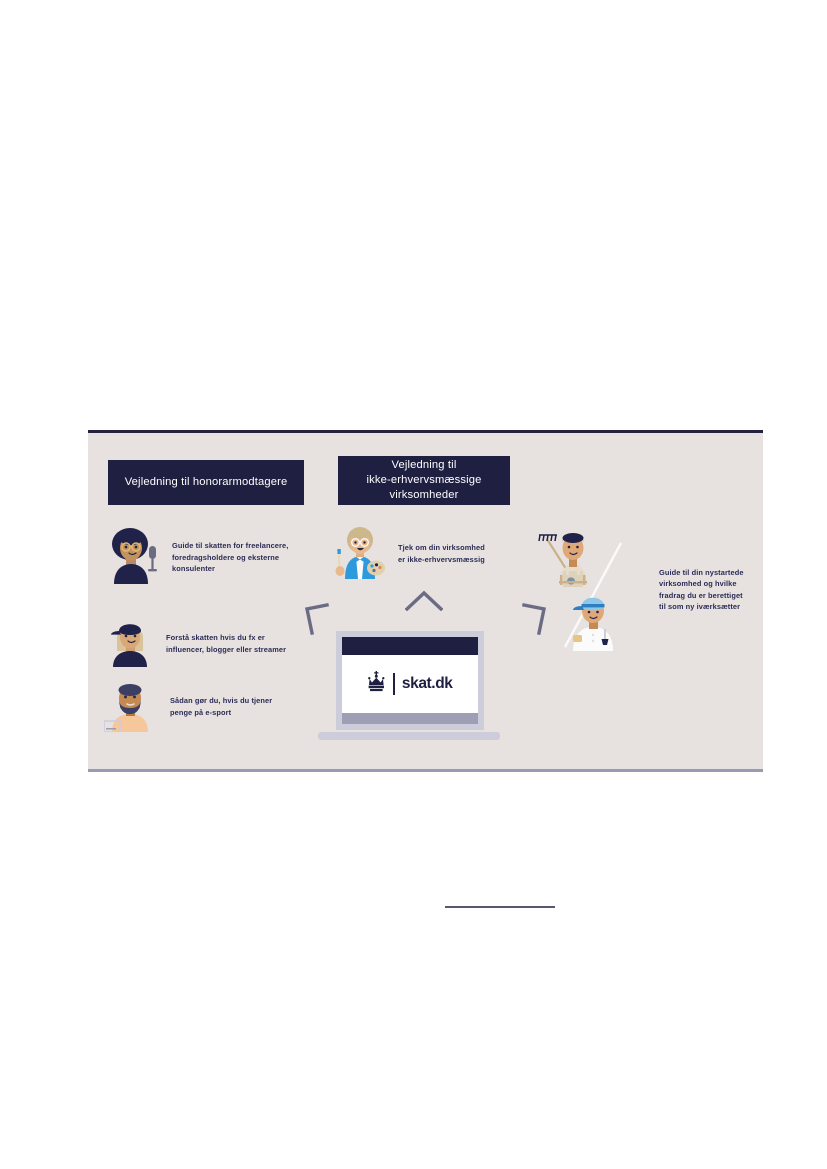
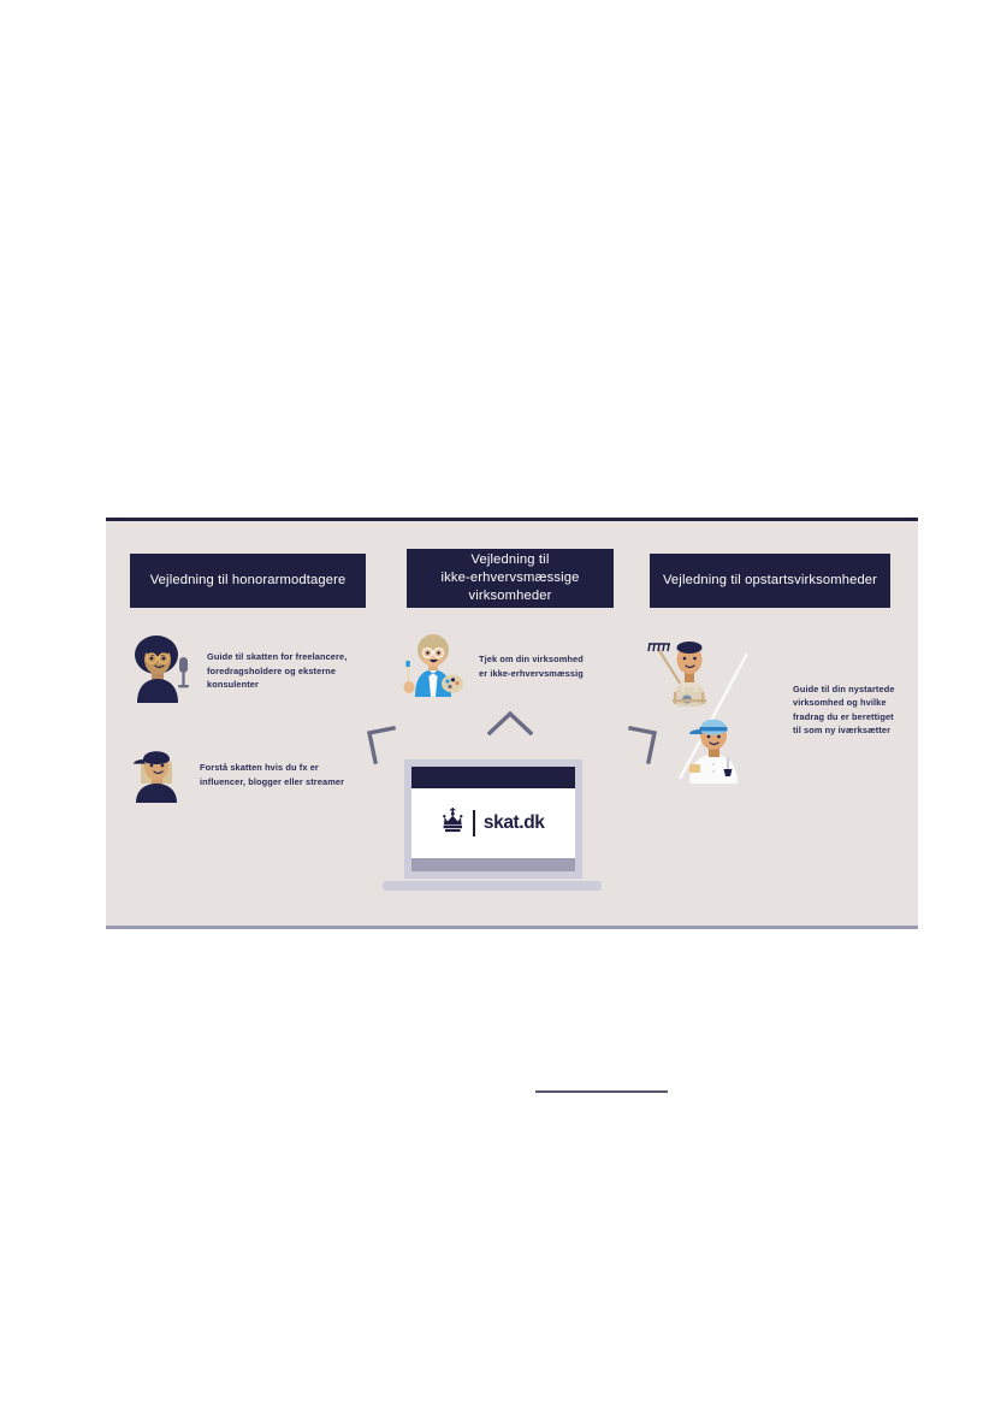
  Vejledning til honorarmodtagere
  Vejledning til
  ikke-erhvervsmæssige
  virksomheder
+ Vejledning til opstartsvirksomheder
  Guide til skatten for freelancere,
  foredragsholdere og eksterne
  konsulenter
  Forstå skatten hvis du fx er
  influencer, blogger eller streamer
- Sådan gør du, hvis du tjener
- penge på e-sport
  Tjek om din virksomhed
  er ikke-erhvervsmæssig
  Guide til din nystartede
  virksomhed og hvilke
  fradrag du er berettiget
  til som ny iværksætter
  skat.dk
